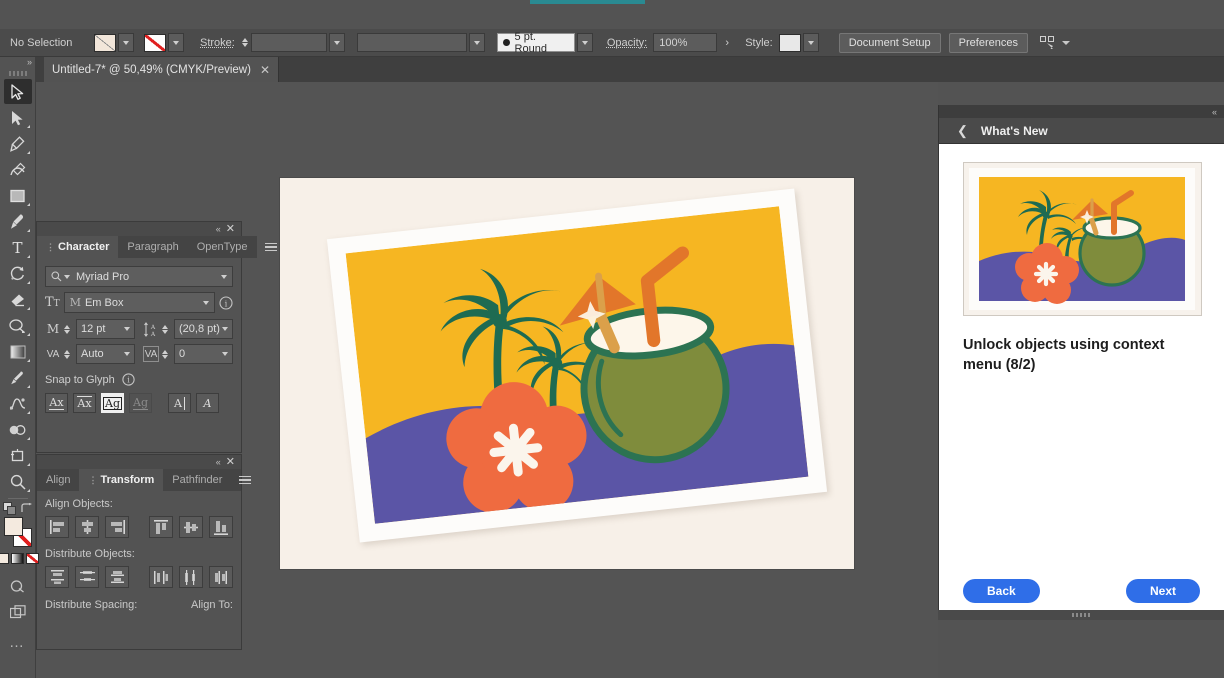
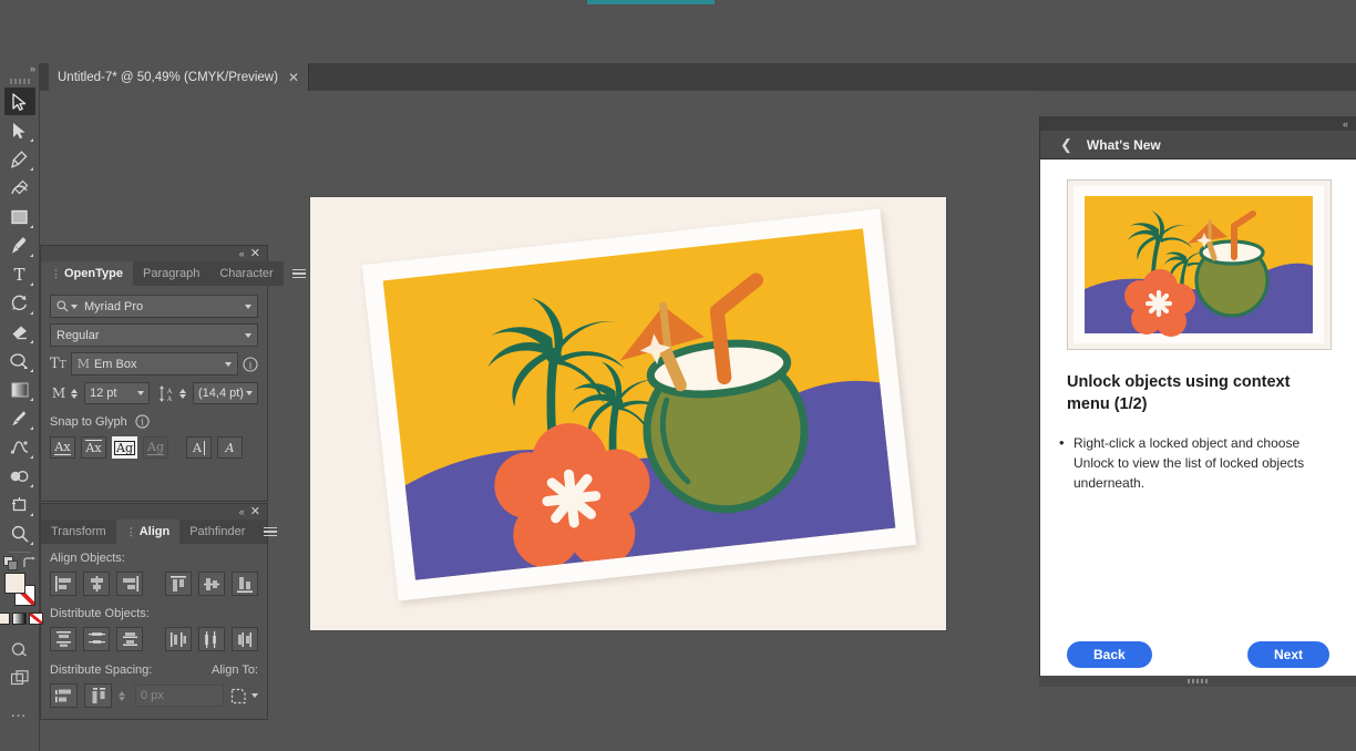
- No Selection
- Stroke:
- 5 pt. Round
- Opacity:
- 100%
- ›
- Style:
- Document Setup
- Preferences
  Untitled-7* @ 50,49% (CMYK/Preview)
  ✕
  »
  T
  …
  «
  ✕
  ⋮
- Character
+ OpenType
  Paragraph
- OpenType
+ Character
  Myriad Pro
+ Regular
  TT
  M
  Em Box
  i
  M
  12 pt
- (20,8 pt)
+ (14,4 pt)
- V⁠A
- Auto
- VA
- 0
  Snap to Glyph
  i
  Ax
  Ax
  Ag
  Ag
  A
  A
  «
  ✕
- Align
+ Transform
  ⋮
- Transform
+ Align
  Pathfinder
  Align Objects:
  Distribute Objects:
  Distribute Spacing:
  Align To:
+ 0 px
  «
  ❮
  What's New
- Unlock objects using context menu (8/2)
+ Unlock objects using context menu (1/2)
+ Right-click a locked object and choose Unlock to view the list of locked objects underneath.
  Back
  Next
